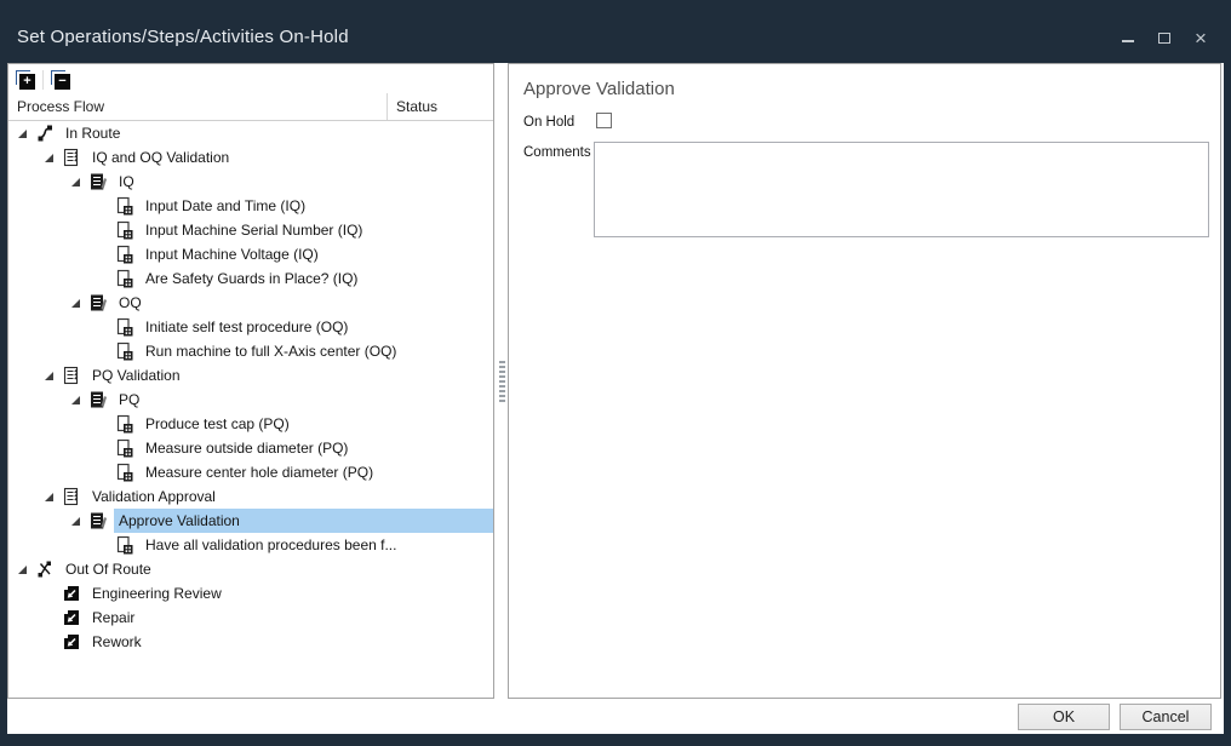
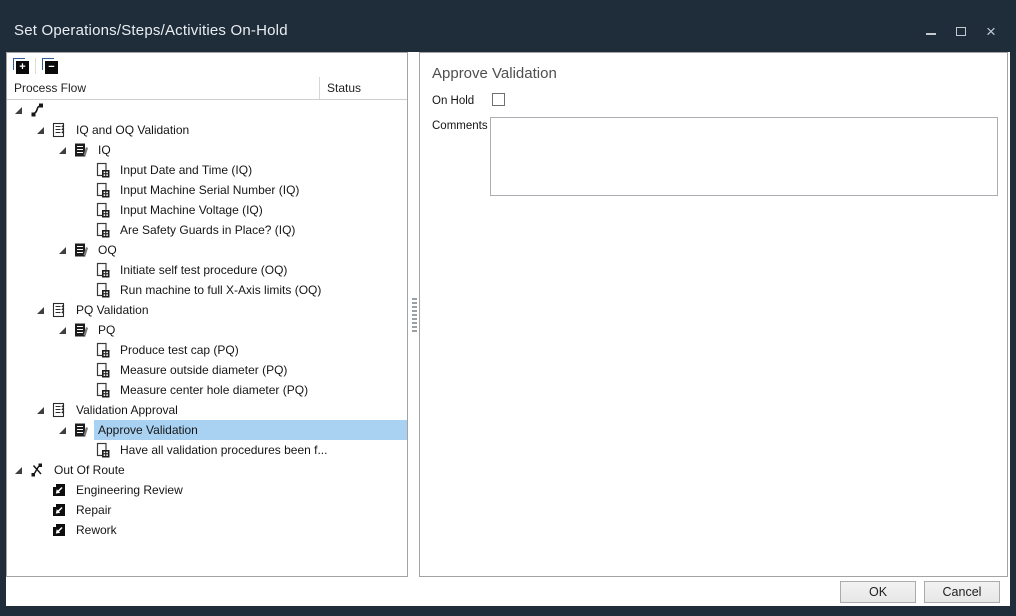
  Set Operations/Steps/Activities On-Hold
  ×
  +
  −
  Process Flow
  Status
- In Route
  IQ and OQ Validation
  IQ
  Input Date and Time (IQ)
  Input Machine Serial Number (IQ)
  Input Machine Voltage (IQ)
  Are Safety Guards in Place? (IQ)
  OQ
  Initiate self test procedure (OQ)
- Run machine to full X-Axis center (OQ)
+ Run machine to full X-Axis limits (OQ)
  PQ Validation
  PQ
  Produce test cap (PQ)
  Measure outside diameter (PQ)
  Measure center hole diameter (PQ)
  Validation Approval
  Approve Validation
  Have all validation procedures been f...
  Out Of Route
  Engineering Review
  Repair
  Rework
  Approve Validation
  On Hold
  Comments
  OK
  Cancel
